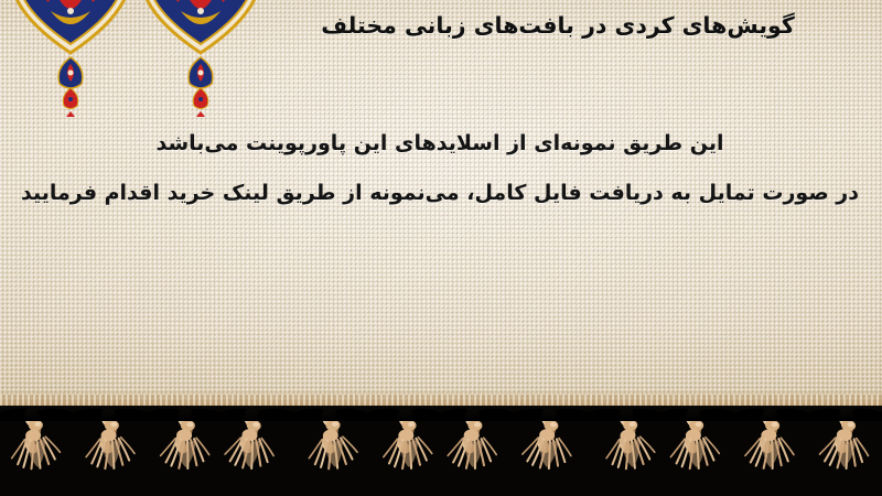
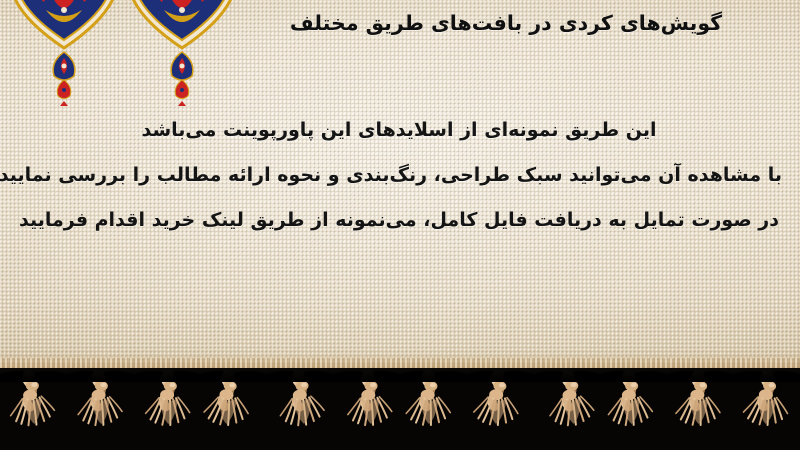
- گویش‌های کردی در بافت‌های زبانی مختلف
+ گویش‌های کردی در بافت‌های طریق مختلف
  این طریق نمونه‌ای از اسلایدهای این پاورپوینت می‌باشد
+ با مشاهده آن می‌توانید سبک طراحی، رنگ‌بندی و نحوه ارائه مطالب را بررسی نمایید
  در صورت تمایل به دریافت فایل کامل، می‌نمونه از طریق لینک خرید اقدام فرمایید
